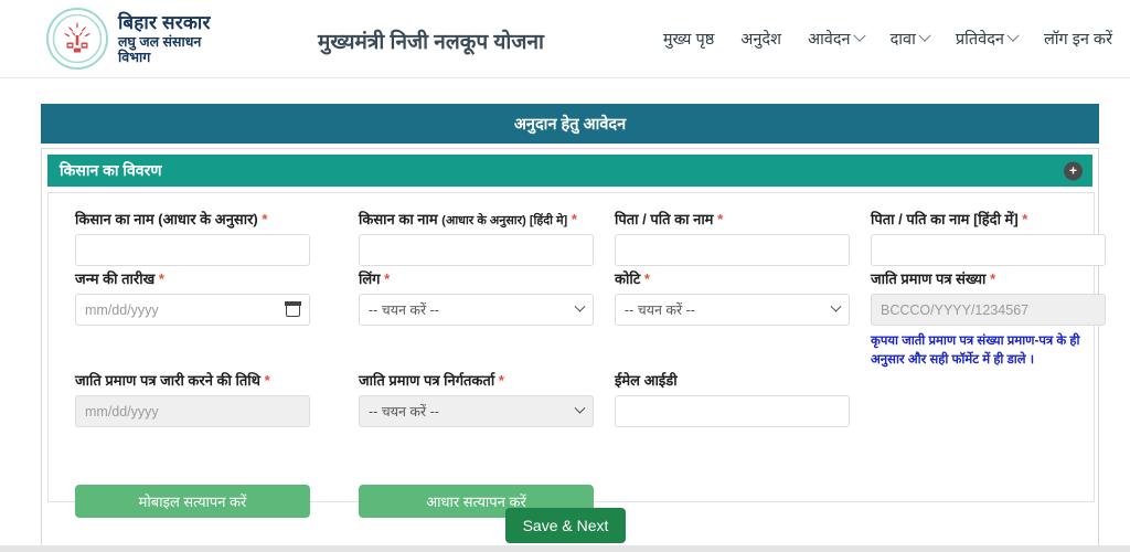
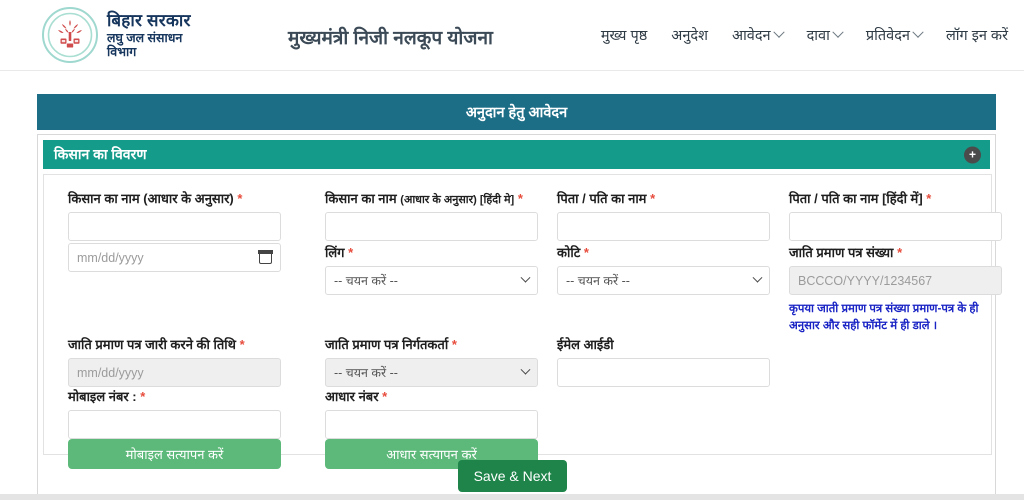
  बिहार सरकार
  लघु जल संसाधन
  विभाग
  मुख्यमंत्री निजी नलकूप योजना
  मुख्य पृष्ठ
  अनुदेश
  आवेदन
  दावा
  प्रतिवेदन
  लॉग इन करें
  अनुदान हेतु आवेदन
  किसान का विवरण
  +
  किसान का नाम (आधार के अनुसार) *
  किसान का नाम (आधार के अनुसार) [हिंदी मे] *
  पिता / पति का नाम *
  पिता / पति का नाम [हिंदी में] *
- जन्म की तारीख *
  mm/dd/yyyy
  लिंग *
  -- चयन करें --
  कोटि *
  -- चयन करें --
  जाति प्रमाण पत्र संख्या *
  BCCCO/YYYY/1234567
  कृपया जाती प्रमाण पत्र संख्या प्रमाण-पत्र के ही अनुसार और सही फॉर्मेट में ही डाले ।
  जाति प्रमाण पत्र जारी करने की तिथि *
  mm/dd/yyyy
  जाति प्रमाण पत्र निर्गतकर्ता *
  -- चयन करें --
  ईमेल आईडी
+ मोबाइल नंबर : *
+ आधार नंबर *
  मोबाइल सत्यापन करें
  आधार सत्यापन करें
  Save & Next
